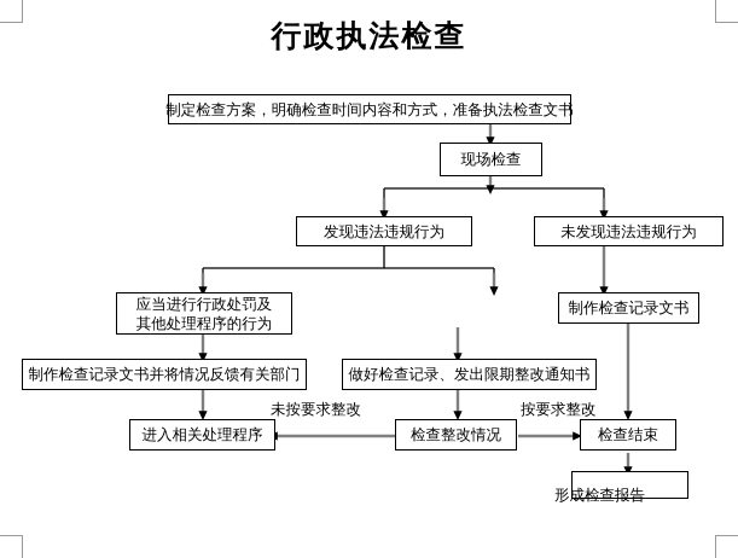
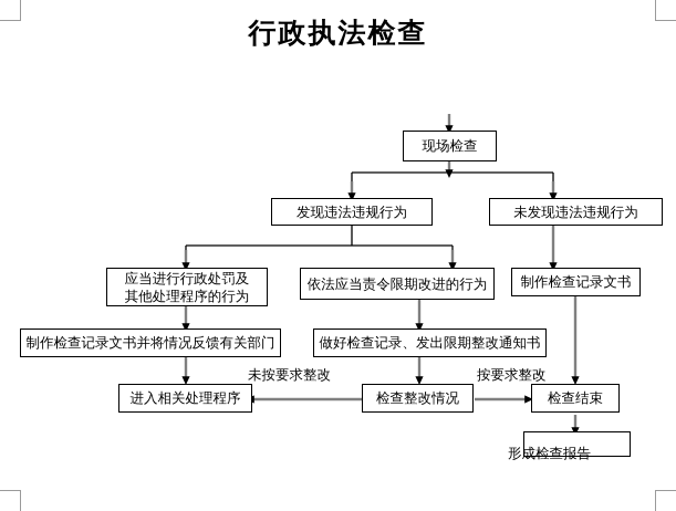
  行政执法检查
- 制定检查方案，明确检查时间内容和方式，准备执法检查文书
  现场检查
  发现违法违规行为
  未发现违法违规行为
  应当进行行政处罚及
  其他处理程序的行为
+ 依法应当责令限期改进的行为
  制作检查记录文书
  制作检查记录文书并将情况反馈有关部门
  做好检查记录、发出限期整改通知书
  进入相关处理程序
  检查整改情况
  检查结束
  形成检查报告
  未按要求整改
  按要求整改
